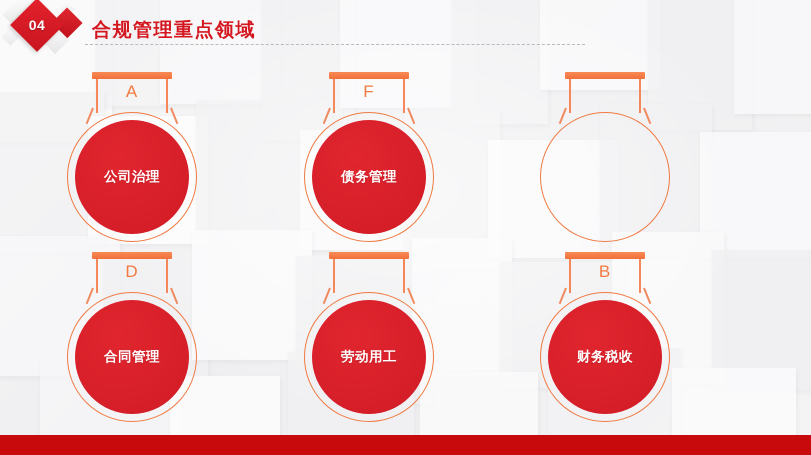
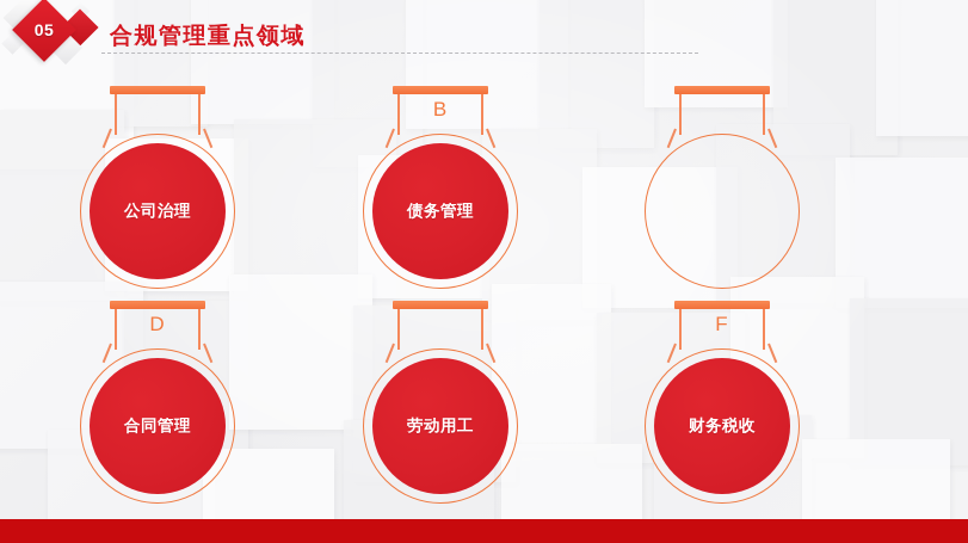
- 04
+ 05
  合规管理重点领域
- A
  公司治理
- F
+ B
  债务管理
  D
  合同管理
  劳动用工
- B
+ F
  财务税收
